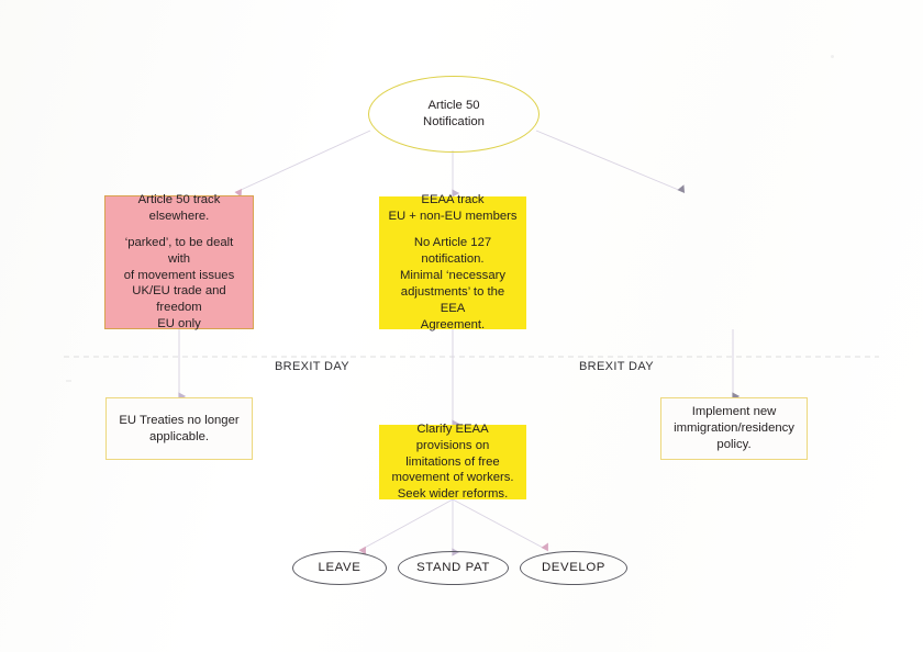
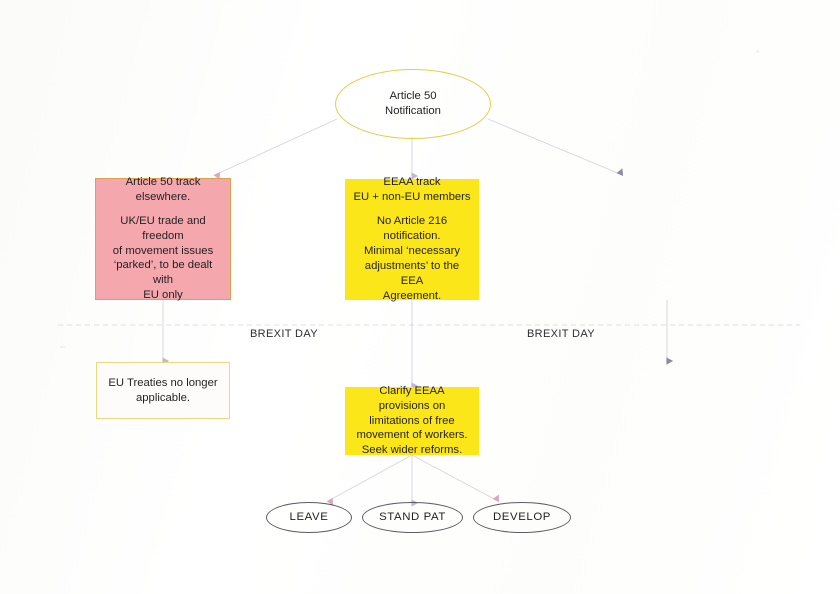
  Article 50
  Notification
  Article 50 track
  elsewhere.
- ‘parked’, to be dealt with
+ UK/EU trade and freedom
  of movement issues
- UK/EU trade and freedom
+ ‘parked’, to be dealt with
  EU only
  EEAA track
  EU + non-EU members
- No Article 127
+ No Article 216
  notification.
  Minimal ‘necessary
  adjustments’ to the EEA
  Agreement.
  BREXIT DAY
  BREXIT DAY
  EU Treaties no longer
  applicable.
  Clarify EEAA provisions on
  limitations of free
  movement of workers.
  Seek wider reforms.
- Implement new
- immigration/residency
- policy.
  LEAVE
  STAND PAT
  DEVELOP
